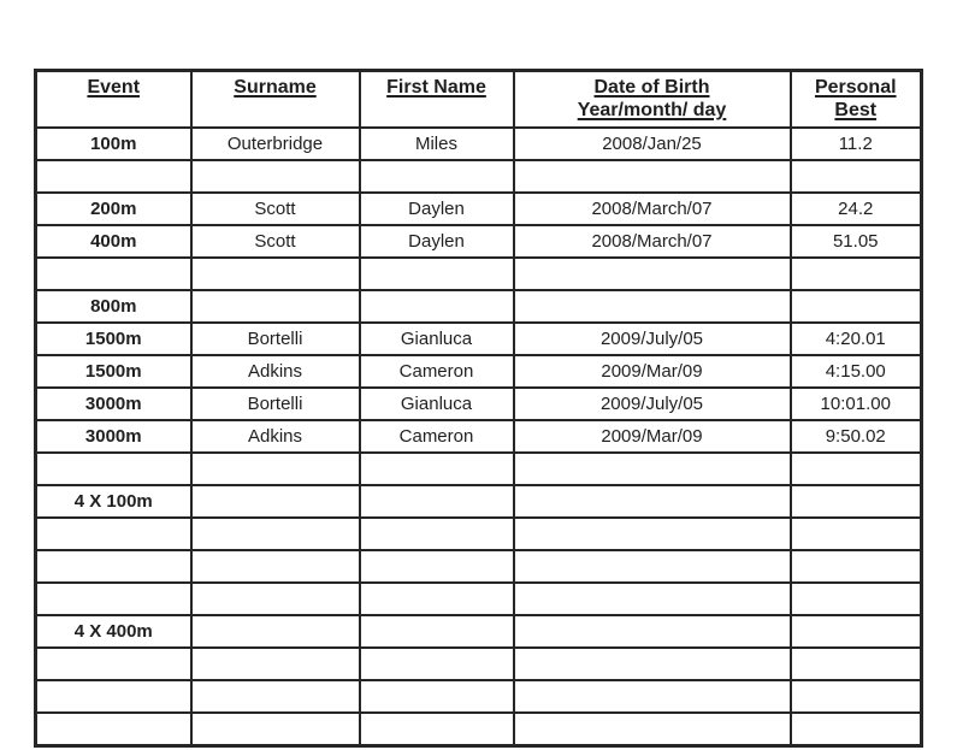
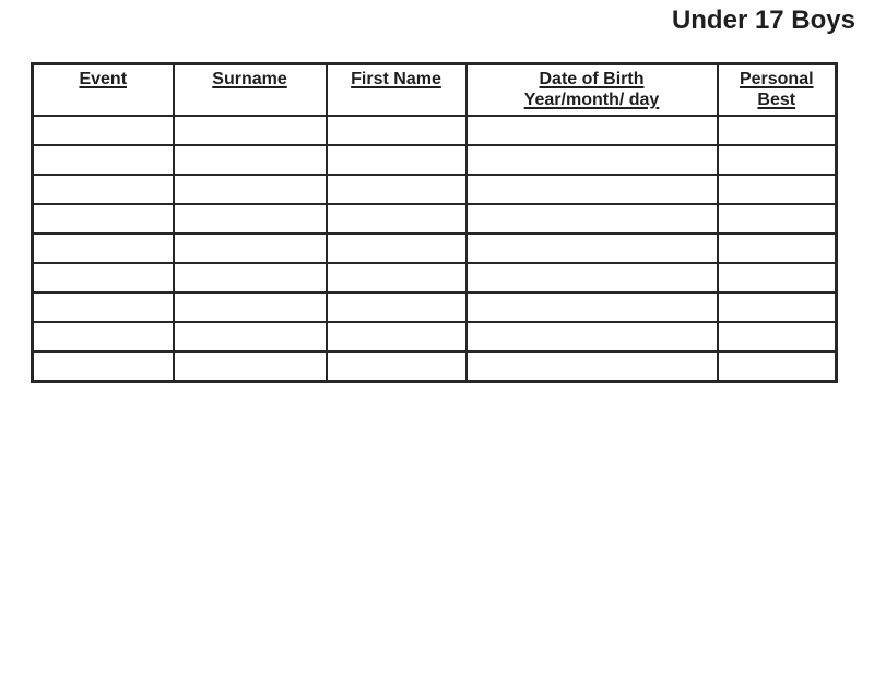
+ Under 17 Boys
  Event	Surname	First Name	Date of Birth Year/month/ day	Personal Best
- 100m	Outerbridge	Miles	2008/Jan/25	11.2
- 200m	Scott	Daylen	2008/March/07	24.2
- 400m	Scott	Daylen	2008/March/07	51.05
- 800m
- 1500m	Bortelli	Gianluca	2009/July/05	4:20.01
- 1500m	Adkins	Cameron	2009/Mar/09	4:15.00
- 3000m	Bortelli	Gianluca	2009/July/05	10:01.00
- 3000m	Adkins	Cameron	2009/Mar/09	9:50.02
- 4 X 100m
- 4 X 400m
